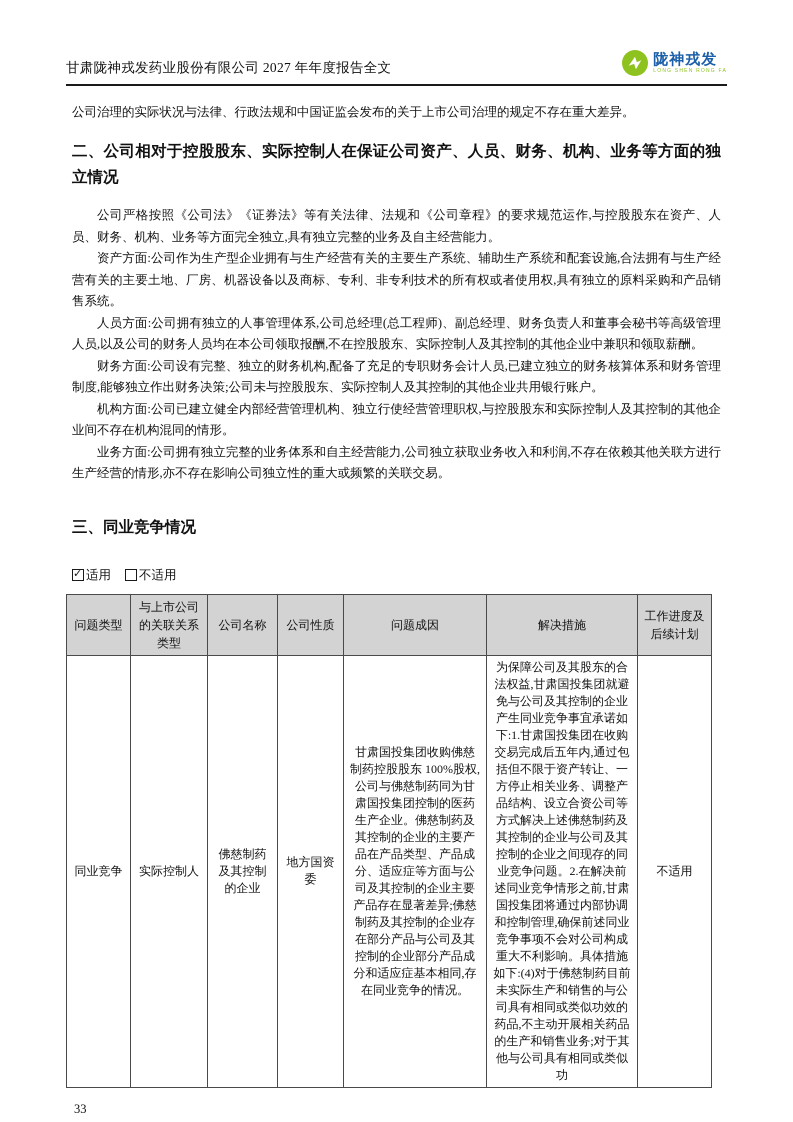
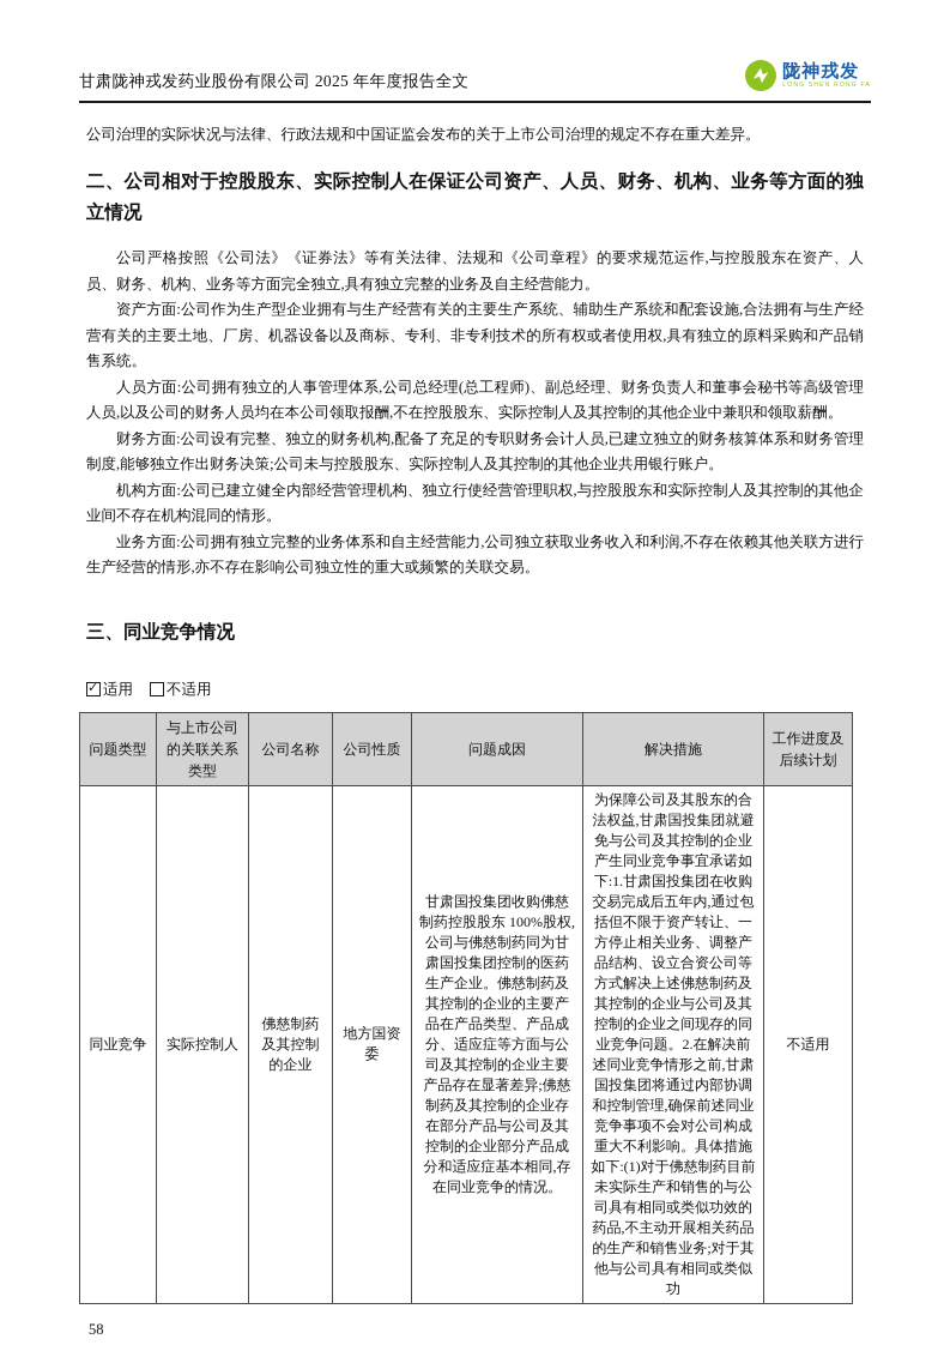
- 甘肃陇神戎发药业股份有限公司 2027 年年度报告全文
+ 甘肃陇神戎发药业股份有限公司 2025 年年度报告全文
  陇神戎发
  公司治理的实际状况与法律、行政法规和中国证监会发布的关于上市公司治理的规定不存在重大差异。
  二、公司相对于控股股东、实际控制人在保证公司资产、人员、财务、机构、业务等方面的独立情况
  公司严格按照《公司法》《证券法》等有关法律、法规和《公司章程》的要求规范运作,与控股股东在资产、人员、财务、机构、业务等方面完全独立,具有独立完整的业务及自主经营能力。
  资产方面:公司作为生产型企业拥有与生产经营有关的主要生产系统、辅助生产系统和配套设施,合法拥有与生产经营有关的主要土地、厂房、机器设备以及商标、专利、非专利技术的所有权或者使用权,具有独立的原料采购和产品销售系统。
  人员方面:公司拥有独立的人事管理体系,公司总经理(总工程师)、副总经理、财务负责人和董事会秘书等高级管理人员,以及公司的财务人员均在本公司领取报酬,不在控股股东、实际控制人及其控制的其他企业中兼职和领取薪酬。
  财务方面:公司设有完整、独立的财务机构,配备了充足的专职财务会计人员,已建立独立的财务核算体系和财务管理制度,能够独立作出财务决策;公司未与控股股东、实际控制人及其控制的其他企业共用银行账户。
  机构方面:公司已建立健全内部经营管理机构、独立行使经营管理职权,与控股股东和实际控制人及其控制的其他企业间不存在机构混同的情形。
  业务方面:公司拥有独立完整的业务体系和自主经营能力,公司独立获取业务收入和利润,不存在依赖其他关联方进行生产经营的情形,亦不存在影响公司独立性的重大或频繁的关联交易。
  三、同业竞争情况
  适用
  不适用
  问题类型	与上市公司的关联关系类型	公司名称	公司性质	问题成因	解决措施	工作进度及后续计划
- 同业竞争	实际控制人	佛慈制药及其控制的企业	地方国资委	甘肃国投集团收购佛慈制药控股股东 100%股权,公司与佛慈制药同为甘肃国投集团控制的医药生产企业。佛慈制药及其控制的企业的主要产品在产品类型、产品成分、适应症等方面与公司及其控制的企业主要产品存在显著差异;佛慈制药及其控制的企业存在部分产品与公司及其控制的企业部分产品成分和适应症基本相同,存在同业竞争的情况。	为保障公司及其股东的合法权益,甘肃国投集团就避免与公司及其控制的企业产生同业竞争事宜承诺如下:1.甘肃国投集团在收购交易完成后五年内,通过包括但不限于资产转让、一方停止相关业务、调整产品结构、设立合资公司等方式解决上述佛慈制药及其控制的企业与公司及其控制的企业之间现存的同业竞争问题。2.在解决前述同业竞争情形之前,甘肃国投集团将通过内部协调和控制管理,确保前述同业竞争事项不会对公司构成重大不利影响。具体措施如下:(4)对于佛慈制药目前未实际生产和销售的与公司具有相同或类似功效的药品,不主动开展相关药品的生产和销售业务;对于其他与公司具有相同或类似功	不适用
+ 同业竞争	实际控制人	佛慈制药及其控制的企业	地方国资委	甘肃国投集团收购佛慈制药控股股东 100%股权,公司与佛慈制药同为甘肃国投集团控制的医药生产企业。佛慈制药及其控制的企业的主要产品在产品类型、产品成分、适应症等方面与公司及其控制的企业主要产品存在显著差异;佛慈制药及其控制的企业存在部分产品与公司及其控制的企业部分产品成分和适应症基本相同,存在同业竞争的情况。	为保障公司及其股东的合法权益,甘肃国投集团就避免与公司及其控制的企业产生同业竞争事宜承诺如下:1.甘肃国投集团在收购交易完成后五年内,通过包括但不限于资产转让、一方停止相关业务、调整产品结构、设立合资公司等方式解决上述佛慈制药及其控制的企业与公司及其控制的企业之间现存的同业竞争问题。2.在解决前述同业竞争情形之前,甘肃国投集团将通过内部协调和控制管理,确保前述同业竞争事项不会对公司构成重大不利影响。具体措施如下:(1)对于佛慈制药目前未实际生产和销售的与公司具有相同或类似功效的药品,不主动开展相关药品的生产和销售业务;对于其他与公司具有相同或类似功	不适用
- 33
+ 58
